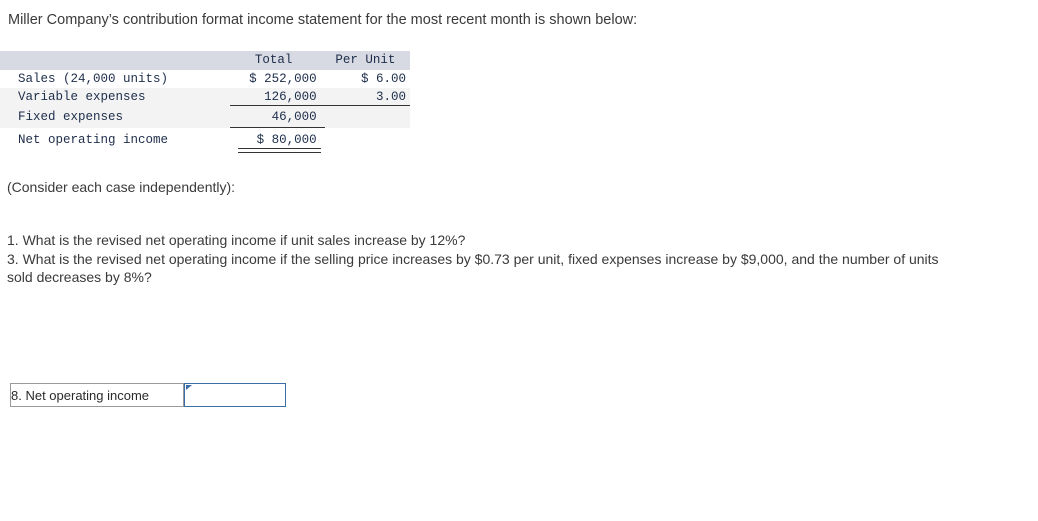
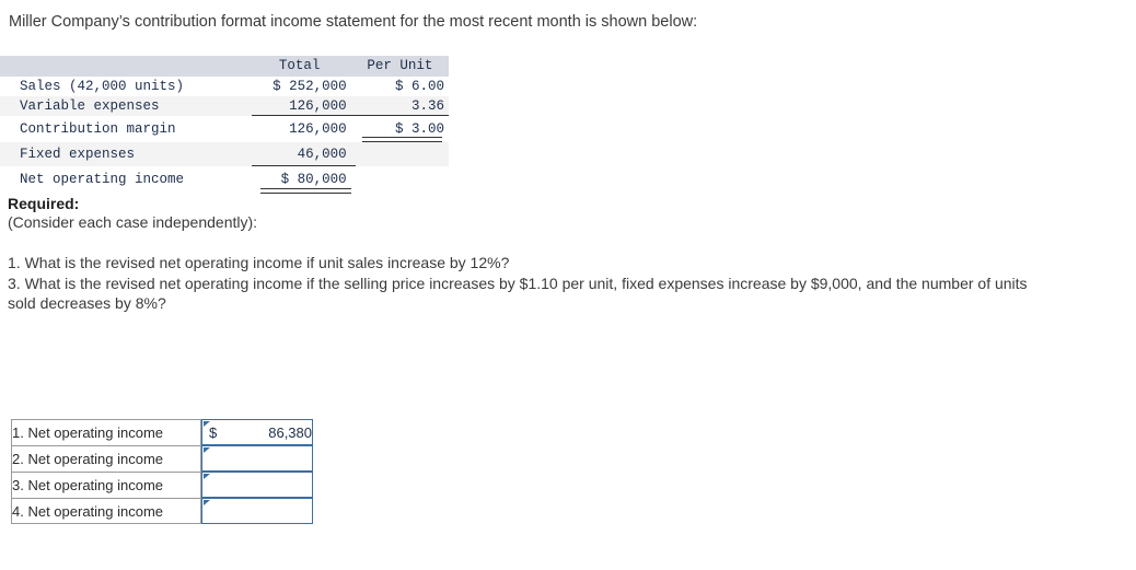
  Miller Company’s contribution format income statement for the most recent month is shown below:
  	Total	Per Unit
- Sales (24,000 units)	$ 252,000	$ 6.00
+ Sales (42,000 units)	$ 252,000	$ 6.00
- Variable expenses	126,000	3.00
+ Variable expenses	126,000	3.36
+ Contribution margin	126,000	$ 3.00
  Fixed expenses	46,000
  Net operating income	$ 80,000
+ Required:
  (Consider each case independently):
  1. What is the revised net operating income if unit sales increase by 12%?
- 3. What is the revised net operating income if the selling price increases by $0.73 per unit, fixed expenses increase by $9,000, and the number of units sold decreases by 8%?
+ 3. What is the revised net operating income if the selling price increases by $1.10 per unit, fixed expenses increase by $9,000, and the number of units sold decreases by 8%?
+ 1. Net operating income	$ 86,380
+ 2. Net operating income
+ 3. Net operating income
- 8. Net operating income
+ 4. Net operating income
